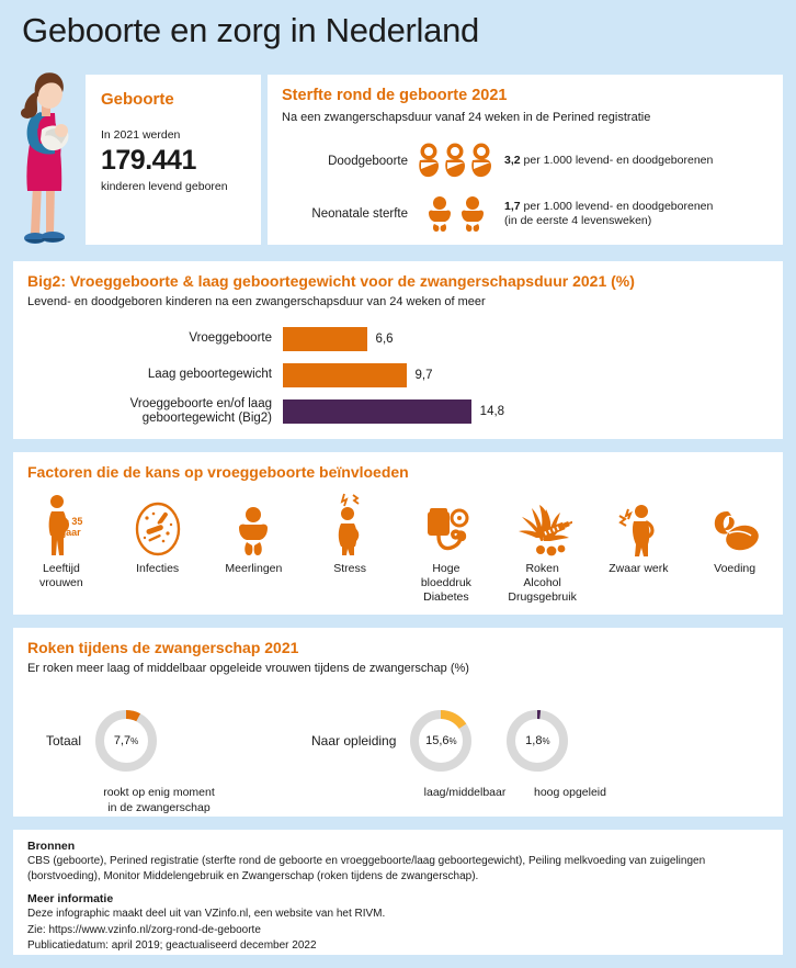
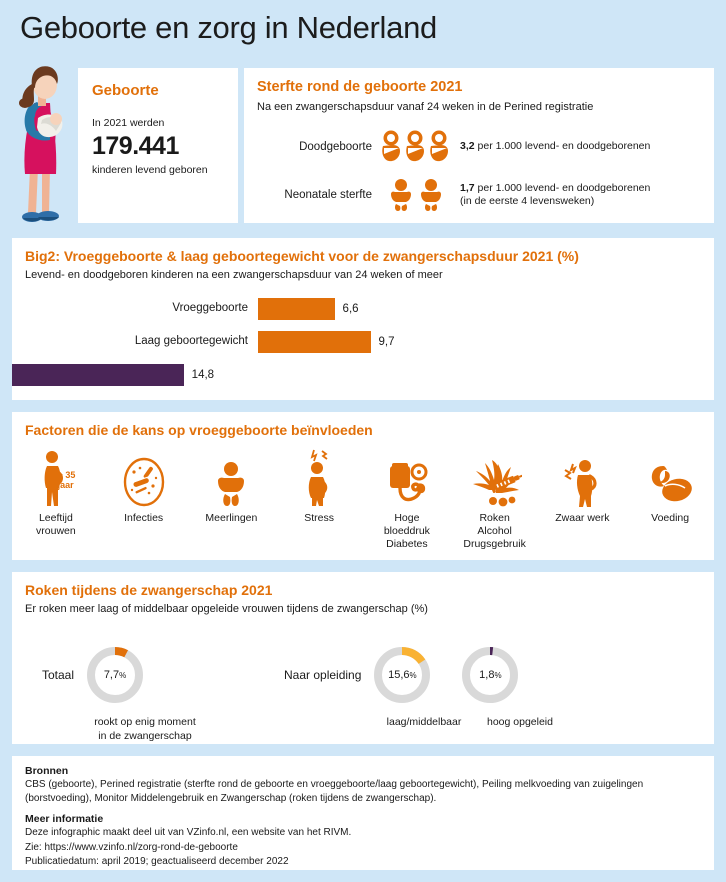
  Geboorte en zorg in Nederland
  Geboorte
  In 2021 werden
  179.441
  kinderen levend geboren
  Sterfte rond de geboorte 2021
  Na een zwangerschapsduur vanaf 24 weken in de Perined registratie
  Doodgeboorte
  3,2 per 1.000 levend- en doodgeborenen
  Neonatale sterfte
  1,7 per 1.000 levend- en doodgeborenen
  (in de eerste 4 levensweken)
  Big2: Vroeggeboorte & laag geboortegewicht voor de zwangerschapsduur 2021 (%)
  Levend- en doodgeboren kinderen na een zwangerschapsduur van 24 weken of meer
  Vroeggeboorte
  6,6
  Laag geboortegewicht
  9,7
- Vroeggeboorte en/of laag
- geboortegewicht (Big2)
  14,8
  Factoren die de kans op vroeggeboorte beïnvloeden
  > 35
  jaar
  Leeftijd
  vrouwen
  Infecties
  Meerlingen
  Stress
  Hoge
  bloeddruk
  Diabetes
  Roken
  Alcohol
  Drugsgebruik
  Zwaar werk
  Voeding
  Roken tijdens de zwangerschap 2021
  Er roken meer laag of middelbaar opgeleide vrouwen tijdens de zwangerschap (%)
  Totaal
  7,7
  %
  rookt op enig moment
  in de zwangerschap
  Naar opleiding
  15,6
  %
  1,8
  %
  laag/middelbaar
  hoog opgeleid
  Bronnen
  CBS (geboorte), Perined registratie (sterfte rond de geboorte en vroeggeboorte/laag geboortegewicht), Peiling melkvoeding van zuigelingen (borstvoeding), Monitor Middelengebruik en Zwangerschap (roken tijdens de zwangerschap).
  Meer informatie
  Deze infographic maakt deel uit van VZinfo.nl, een website van het RIVM.
  Zie: https://www.vzinfo.nl/zorg-rond-de-geboorte
  Publicatiedatum: april 2019; geactualiseerd december 2022
